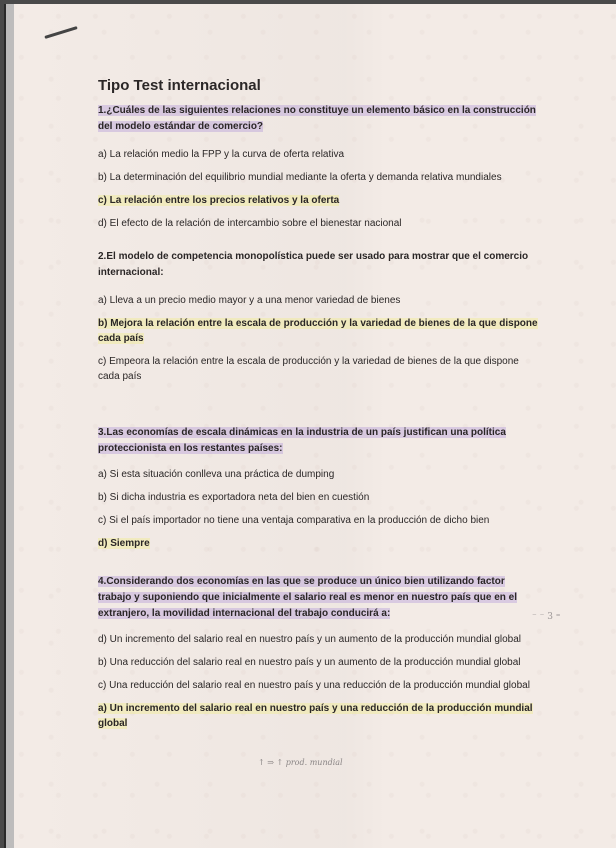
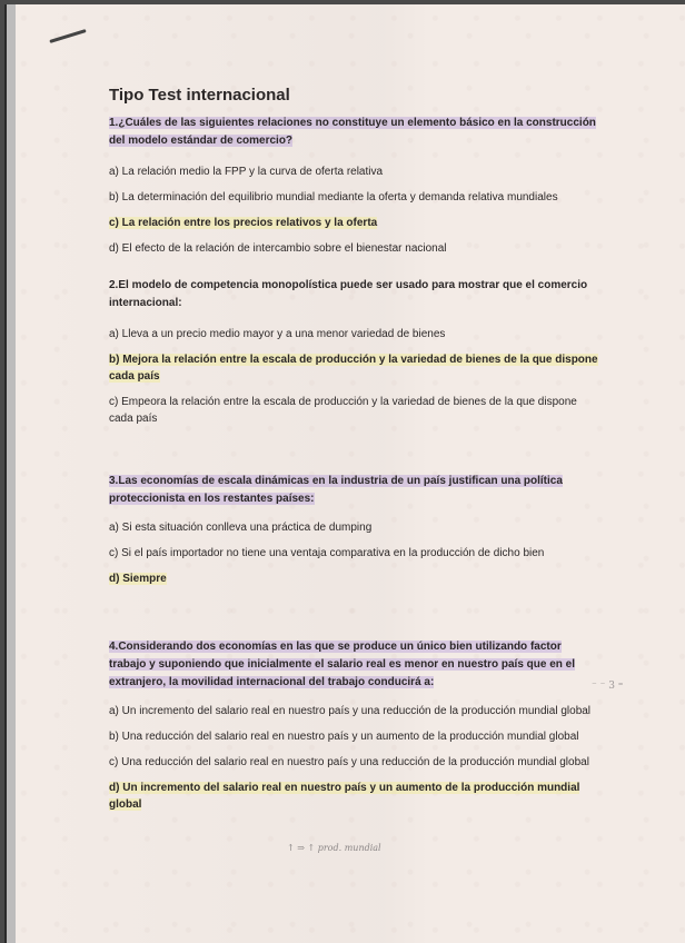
  Tipo Test internacional
  1.¿Cuáles de las siguientes relaciones no constituye un elemento básico en la construcción del modelo estándar de comercio?
  a) La relación medio la FPP y la curva de oferta relativa
  b) La determinación del equilibrio mundial mediante la oferta y demanda relativa mundiales
  c) La relación entre los precios relativos y la oferta
  d) El efecto de la relación de intercambio sobre el bienestar nacional
  2.El modelo de competencia monopolística puede ser usado para mostrar que el comercio internacional:
  a) Lleva a un precio medio mayor y a una menor variedad de bienes
  b) Mejora la relación entre la escala de producción y la variedad de bienes de la que dispone cada país
  c) Empeora la relación entre la escala de producción y la variedad de bienes de la que dispone cada país
  3.Las economías de escala dinámicas en la industria de un país justifican una política proteccionista en los restantes países:
  a) Si esta situación conlleva una práctica de dumping
- b) Si dicha industria es exportadora neta del bien en cuestión
  c) Si el país importador no tiene una ventaja comparativa en la producción de dicho bien
  d) Siempre
  4.Considerando dos economías en las que se produce un único bien utilizando factor trabajo y suponiendo que inicialmente el salario real es menor en nuestro país que en el extranjero, la movilidad internacional del trabajo conducirá a:
- d) Un incremento del salario real en nuestro país y un aumento de la producción mundial global
+ a) Un incremento del salario real en nuestro país y una reducción de la producción mundial global
  b) Una reducción del salario real en nuestro país y un aumento de la producción mundial global
  c) Una reducción del salario real en nuestro país y una reducción de la producción mundial global
- a) Un incremento del salario real en nuestro país y una reducción de la producción mundial global
+ d) Un incremento del salario real en nuestro país y un aumento de la producción mundial global
  ↑ ⇒ ↑ prod. mundial
  ⁻ ⁻ 3 ⁼
